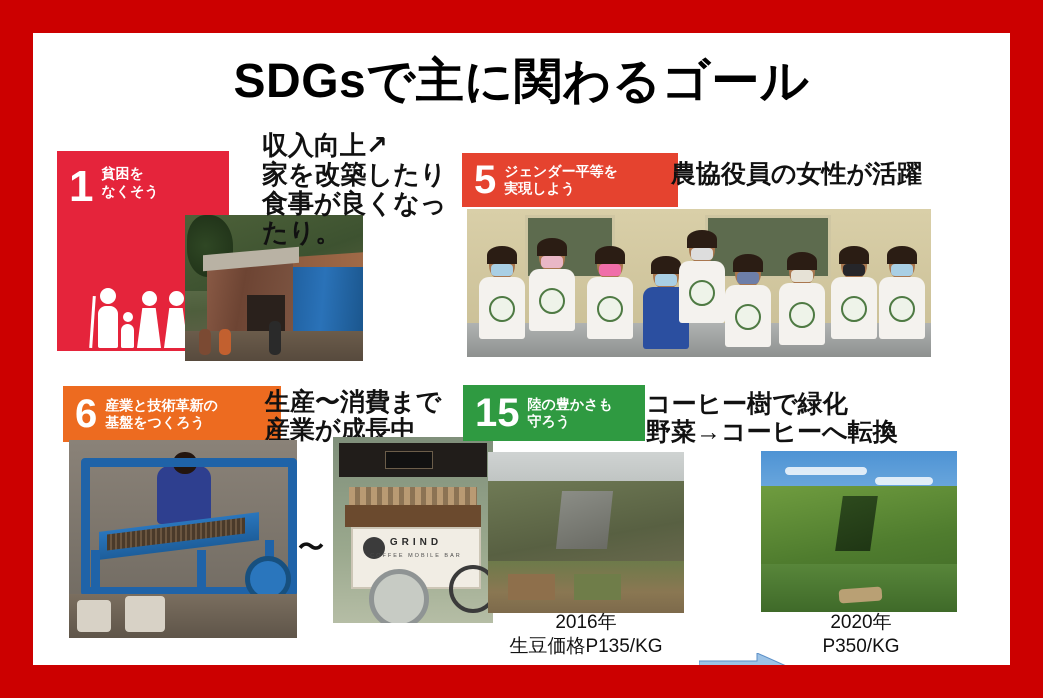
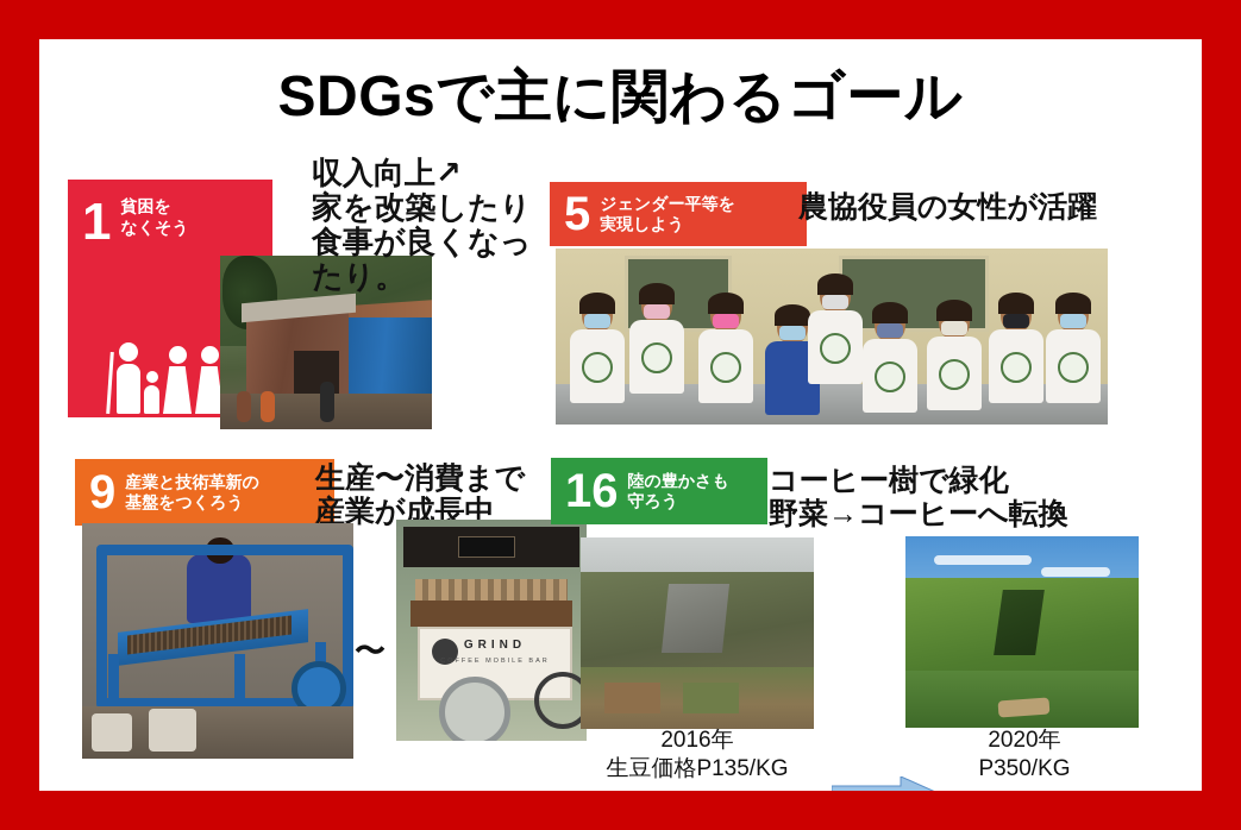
  SDGsで主に関わるゴール
  1
  貧困を
  なくそう
  収入向上↗
  家を改築したり
  食事が良くなっ
  たり。
  5
  ジェンダー平等を
  実現しよう
  農協役員の女性が活躍
- 6
+ 9
  産業と技術革新の
  基盤をつくろう
  生産〜消費まで
  産業が成長中
  〜
  GRIND
- 15
+ 16
  陸の豊かさも
  守ろう
  コーヒー樹で緑化
  野菜→コーヒーへ転換
  2016年
  生豆価格P135/KG
  2020年
  P350/KG
